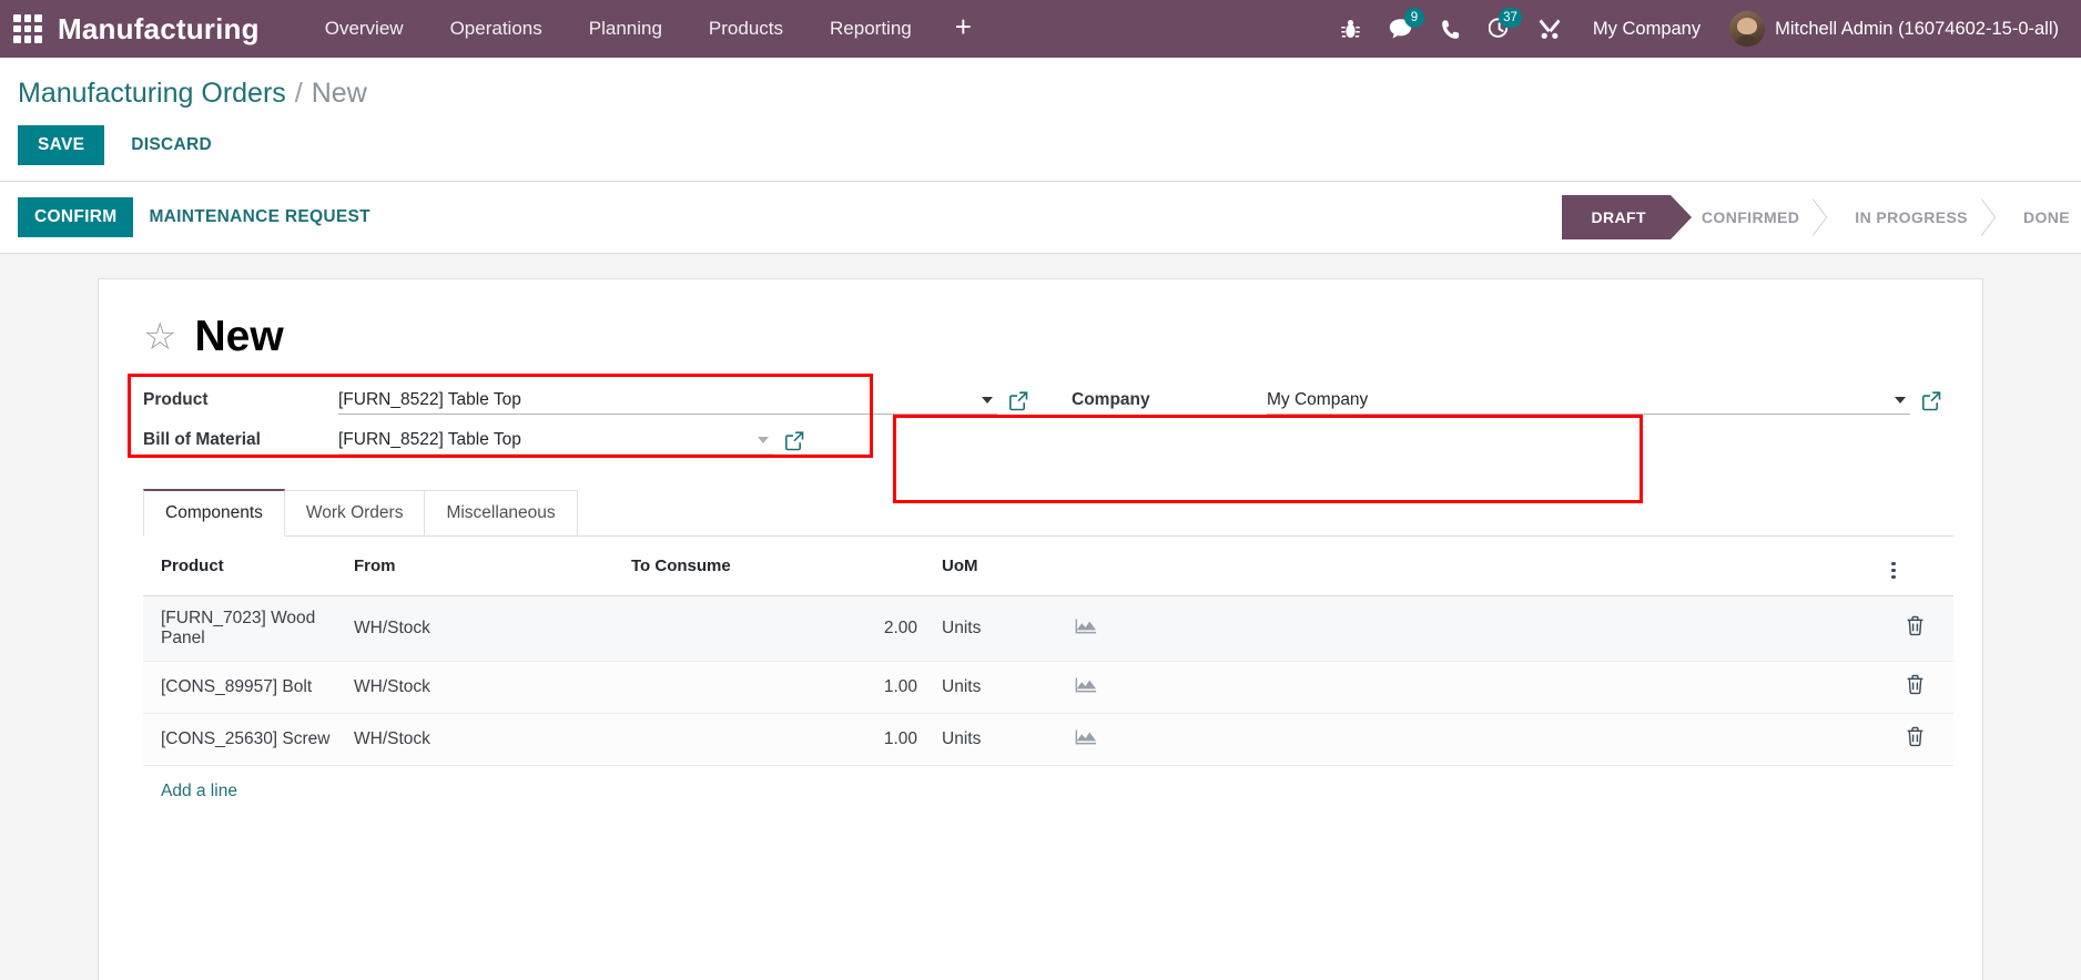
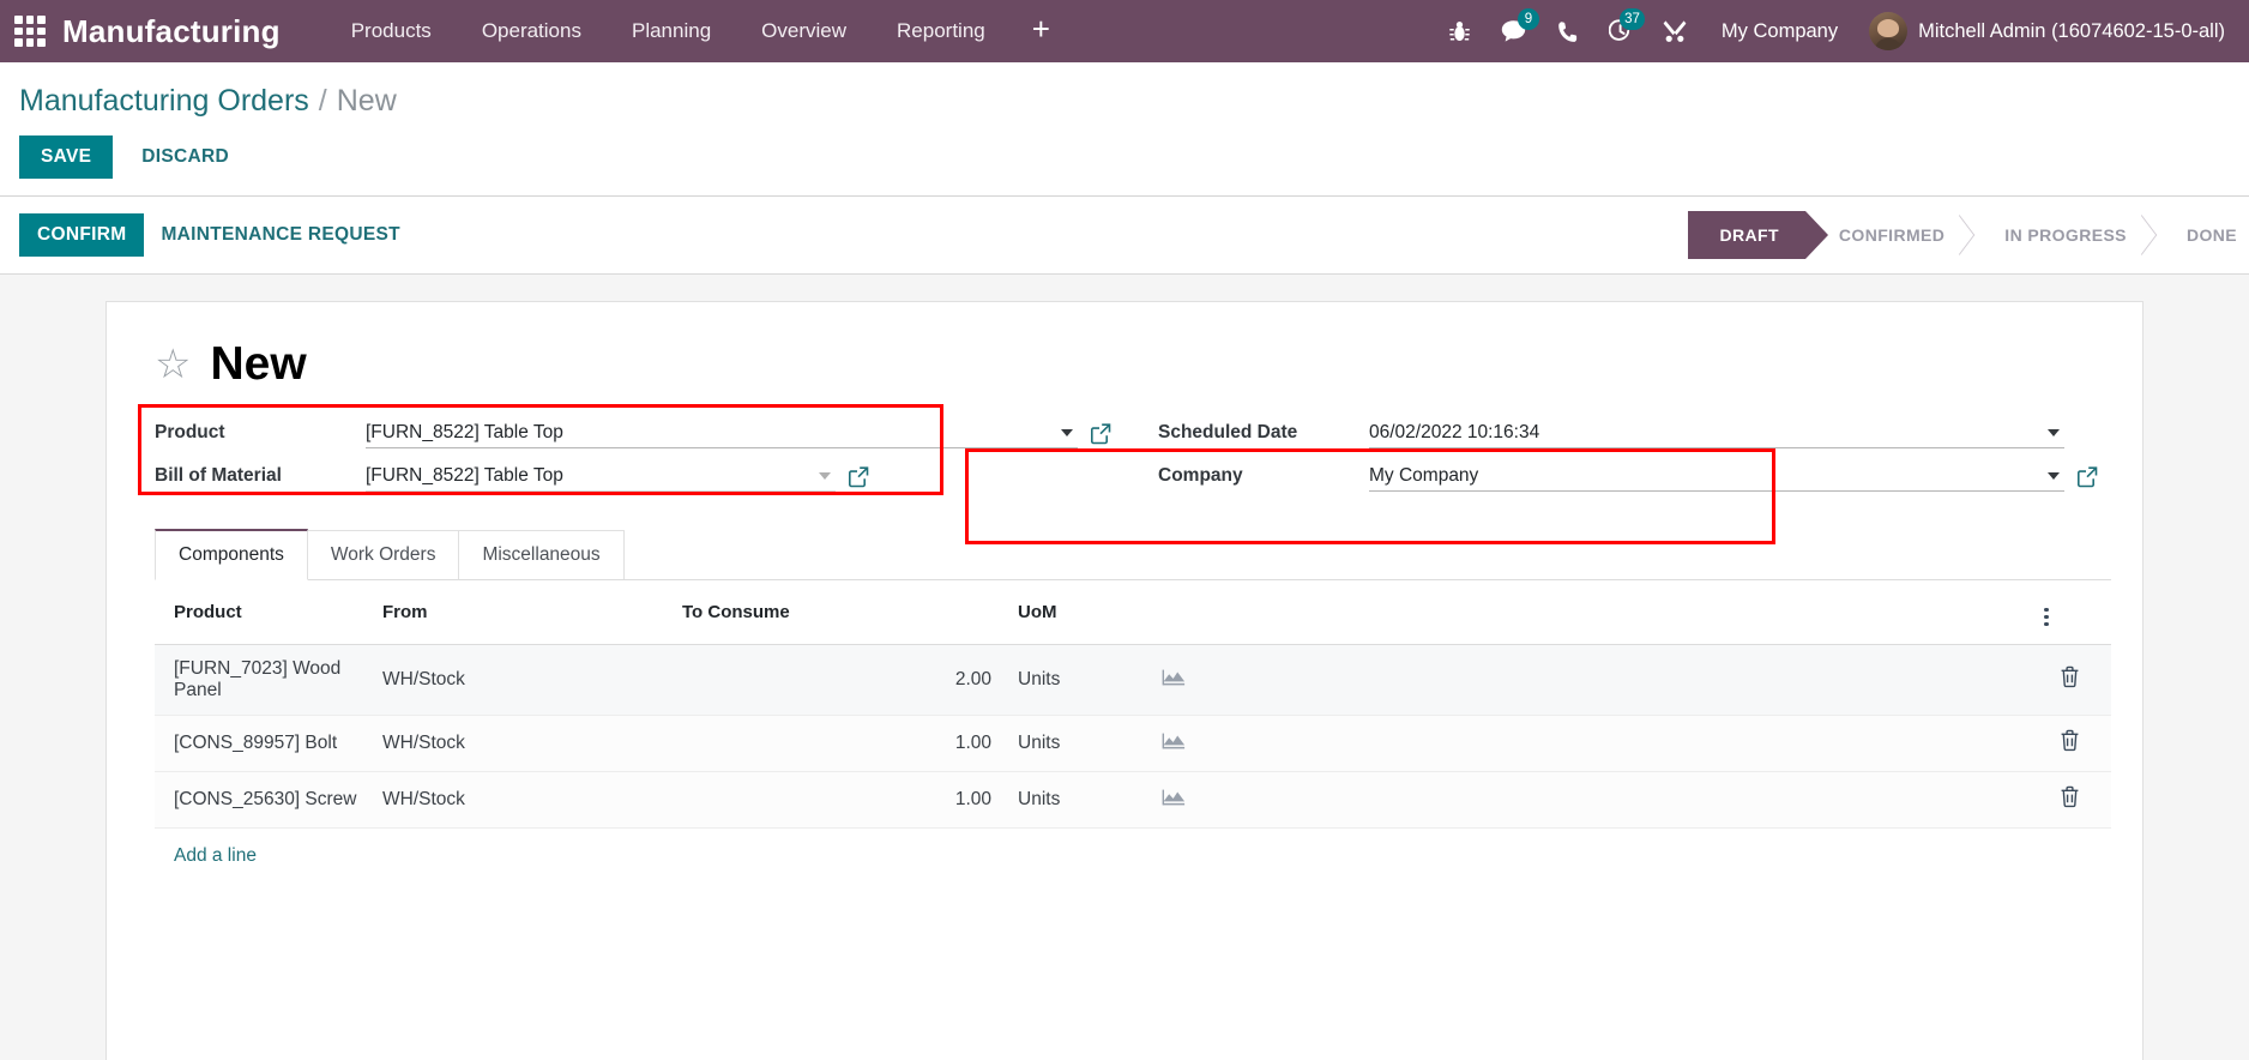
  Manufacturing
- Overview
+ Products
  Operations
  Planning
- Products
+ Overview
  Reporting
  +
  9
  37
  My Company
  Mitchell Admin (16074602-15-0-all)
  Manufacturing Orders
  /
  New
  SAVE
  DISCARD
  CONFIRM
  MAINTENANCE REQUEST
  DRAFT
  CONFIRMED
  IN PROGRESS
  DONE
  ☆
  New
  Product
  [FURN_8522] Table Top
  Bill of Material
  [FURN_8522] Table Top
+ Scheduled Date
+ 06/02/2022 10:16:34
  Company
  My Company
  Components
  Work Orders
  Miscellaneous
  Product	From	To Consume	UoM
  [FURN_7023] Wood Panel	WH/Stock	2.00	Units
  [CONS_89957] Bolt	WH/Stock	1.00	Units
  [CONS_25630] Screw	WH/Stock	1.00	Units
  Add a line
